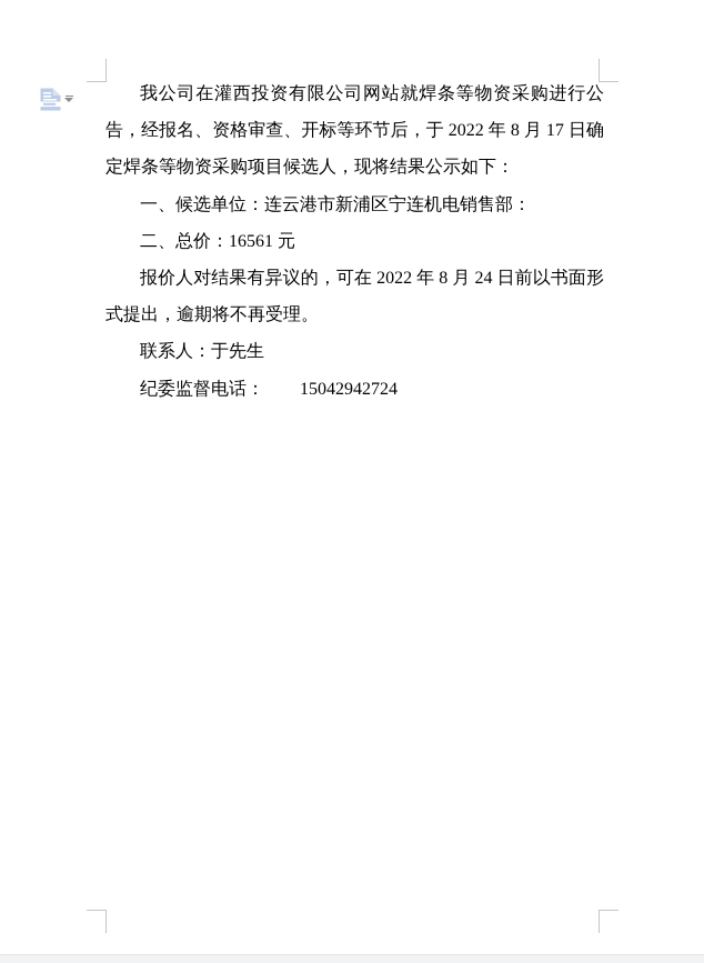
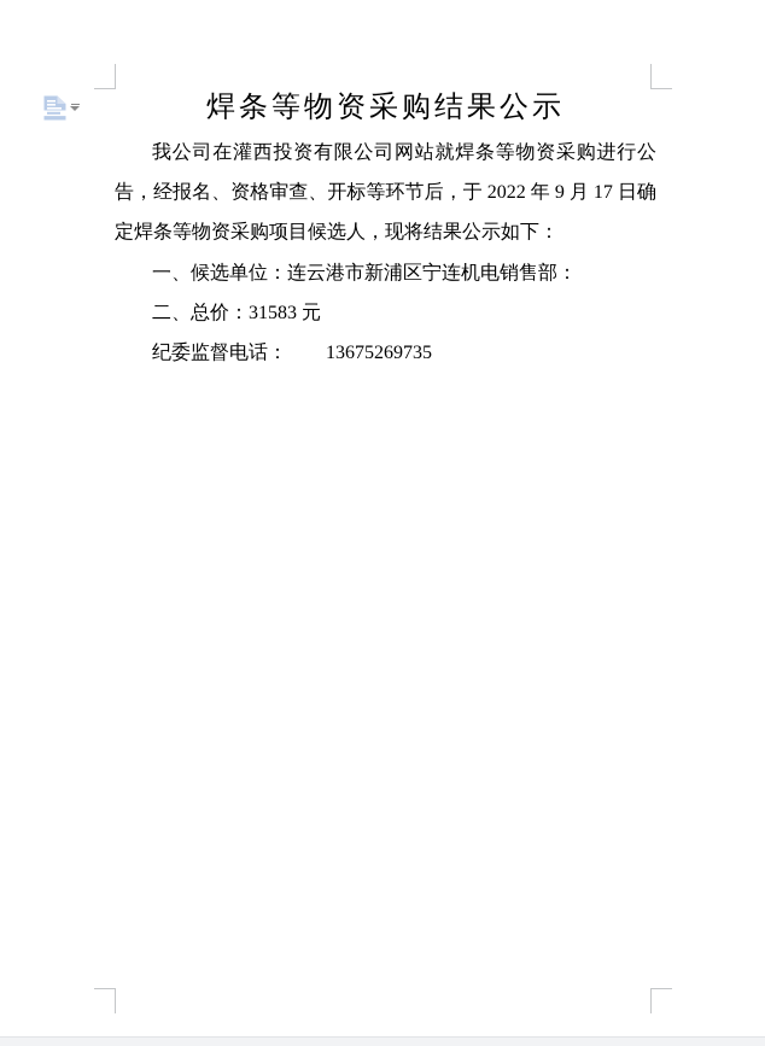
+ 焊条等物资采购结果公示
- 我公司在灌西投资有限公司网站就焊条等物资采购进行公告，经报名、资格审查、开标等环节后，于 2022 年 8 月 17 日确定焊条等物资采购项目候选人，现将结果公示如下：
+ 我公司在灌西投资有限公司网站就焊条等物资采购进行公告，经报名、资格审查、开标等环节后，于 2022 年 9 月 17 日确定焊条等物资采购项目候选人，现将结果公示如下：
  一、候选单位：连云港市新浦区宁连机电销售部：
- 二、总价：16561 元
+ 二、总价：31583 元
- 报价人对结果有异议的，可在 2022 年 8 月 24 日前以书面形式提出，逾期将不再受理。
- 联系人：于先生
- 纪委监督电话： 15042942724
+ 纪委监督电话： 13675269735
